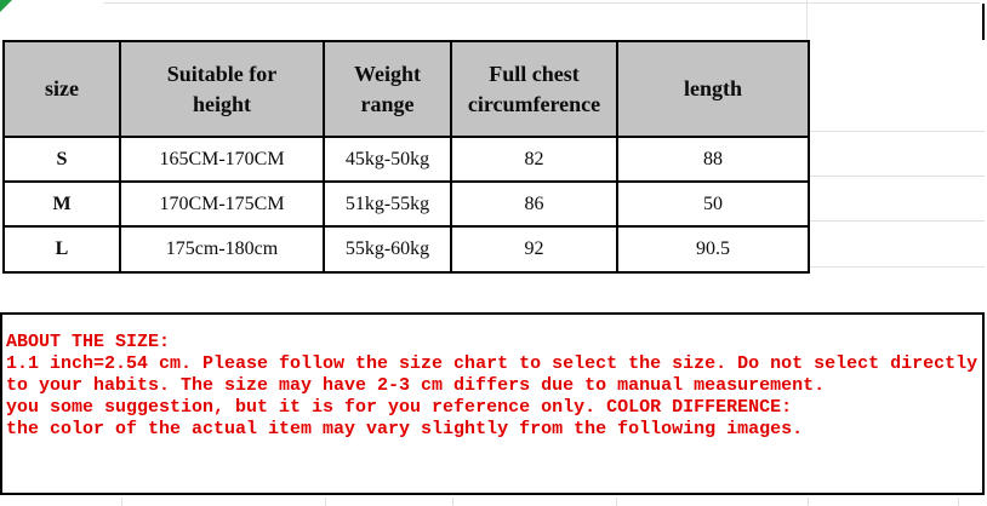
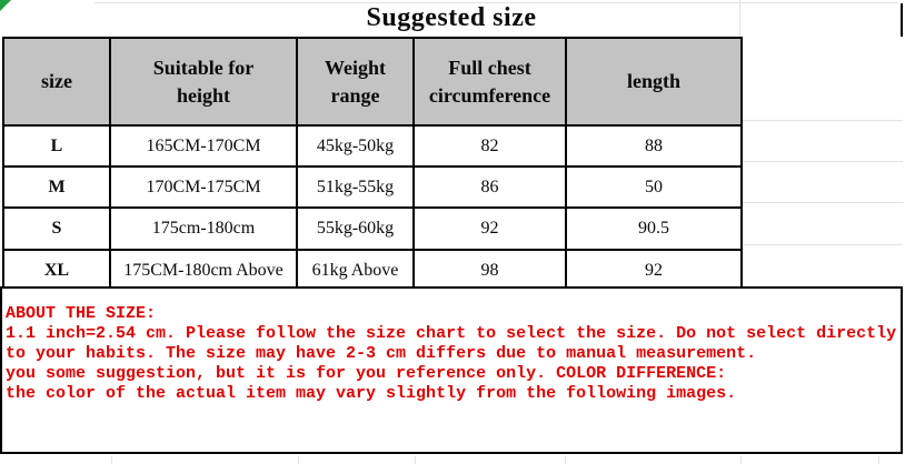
+ Suggested size
  size	Suitable for height	Weight range	Full chest circumference	length
- S	165CM-170CM	45kg-50kg	82	88
+ L	165CM-170CM	45kg-50kg	82	88
  M	170CM-175CM	51kg-55kg	86	50
- L	175cm-180cm	55kg-60kg	92	90.5
+ S	175cm-180cm	55kg-60kg	92	90.5
+ XL	175CM-180cm Above	61kg Above	98	92
  ABOUT THE SIZE:
  1.1 inch=2.54 cm. Please follow the size chart to select the size. Do not select directly
  to your habits. The size may have 2-3 cm differs due to manual measurement.
  you some suggestion, but it is for you reference only. COLOR DIFFERENCE:
  the color of the actual item may vary slightly from the following images.
